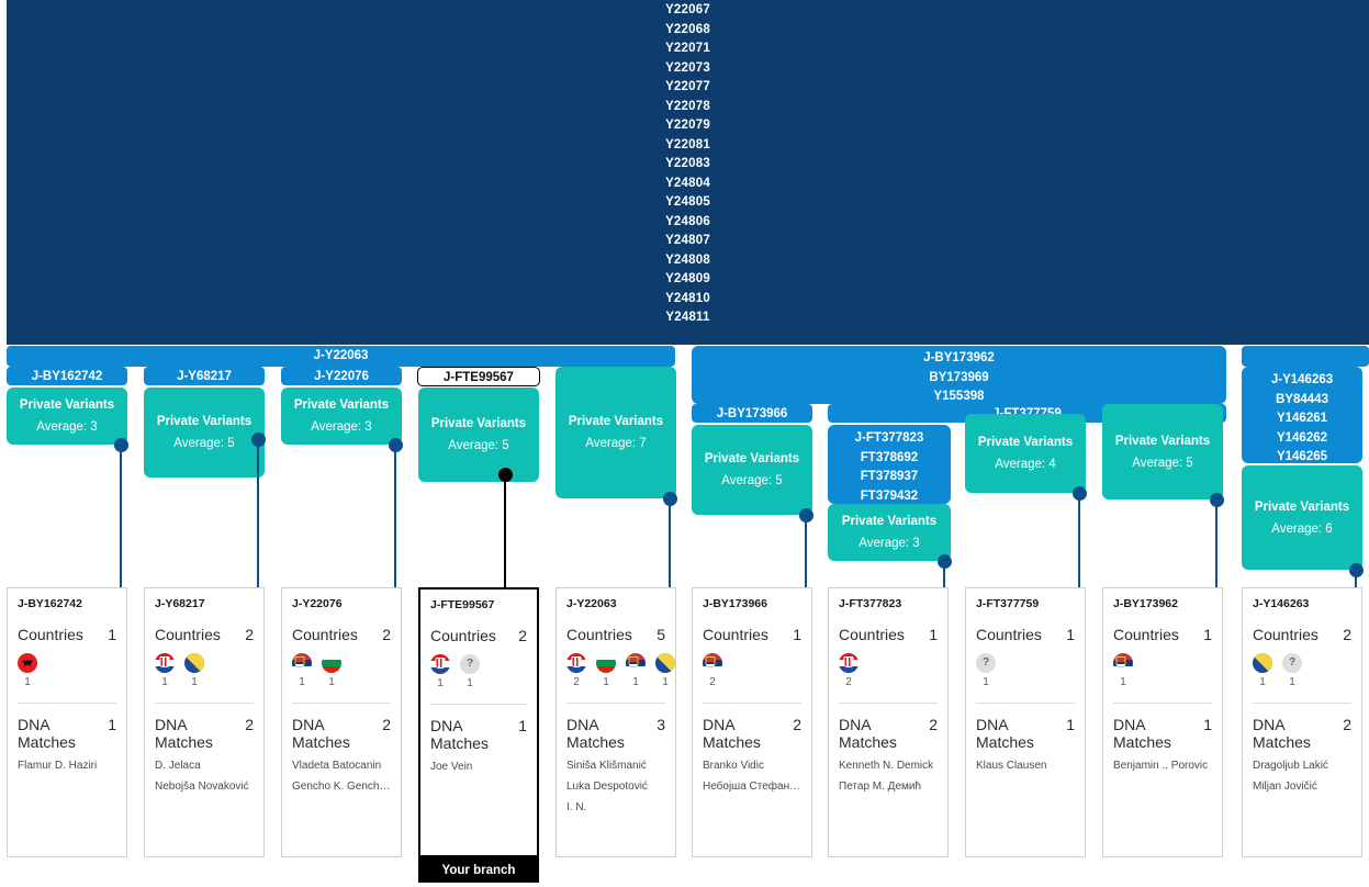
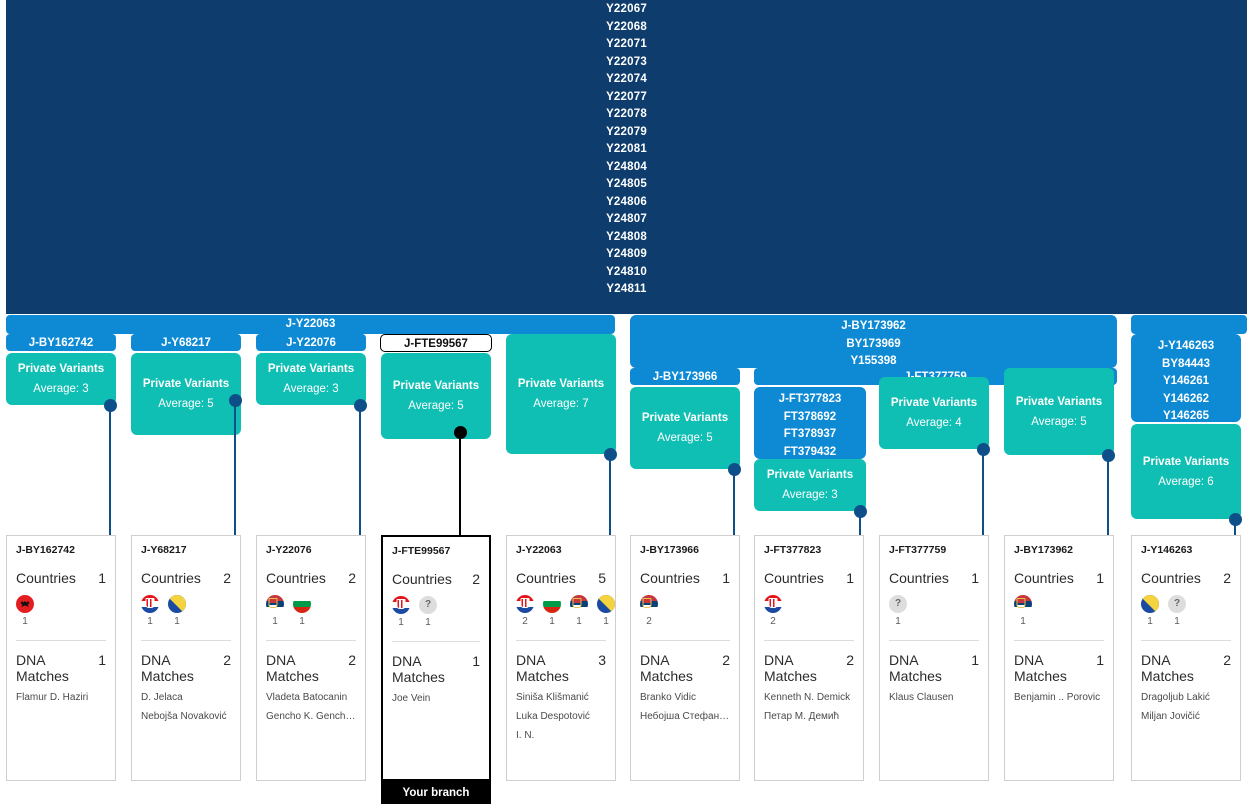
  Y22067
  Y22068
  Y22071
  Y22073
+ Y22074
  Y22077
  Y22078
  Y22079
  Y22081
- Y22083
  Y24804
  Y24805
  Y24806
  Y24807
  Y24808
  Y24809
  Y24810
  Y24811
  J-Y22063
  J-BY173962
  BY173969
  Y155398
  J-BY162742
  J-Y68217
  J-Y22076
  J-FTE99567
  J-BY173966
  J-FT377823
  FT378692
  FT378937
  FT379432
  J-Y146263
  BY84443
  Y146261
  Y146262
  Y146265
  Private Variants
  Average: 3
  Private Variants
  Average: 5
  Private Variants
  Average: 3
  Private Variants
  Average: 5
  Private Variants
  Average: 7
  Private Variants
  Average: 5
  Private Variants
  Average: 3
  Private Variants
  Average: 4
  Private Variants
  Average: 5
  Private Variants
  Average: 6
  J-BY162742
  Countries
  1
  1
  DNA Matches
  1
  Flamur D. Haziri
  J-Y68217
  Countries
  2
  1
  1
  DNA Matches
  2
  D. Jelaca
  Nebojša Novaković
  J-Y22076
  Countries
  2
  1
  1
  DNA Matches
  2
  Vladeta Batocanin
  Gencho K. Genchev
  J-FTE99567
  Countries
  2
  1
  ?
  1
  DNA Matches
  1
  Joe Vein
  J-Y22063
  Countries
  5
  2
  1
  1
  1
  DNA Matches
  3
  Siniša Klišmanić
  Luka Despotović
  I. N.
  J-BY173966
  Countries
  1
  2
  DNA Matches
  2
  Branko Vidic
  Небојша Стефанов
  J-FT377823
  Countries
  1
  2
  DNA Matches
  2
  Kenneth N. Demick
  Петар М. Демић
  J-FT377759
  Countries
  1
  ?
  1
  DNA Matches
  1
  Klaus Clausen
  J-BY173962
  Countries
  1
  1
  DNA Matches
  1
  Benjamin .. Porovic
  J-Y146263
  Countries
  2
  1
  ?
  1
  DNA Matches
  2
  Dragoljub Lakić
  Miljan Jovičić
  Your branch
